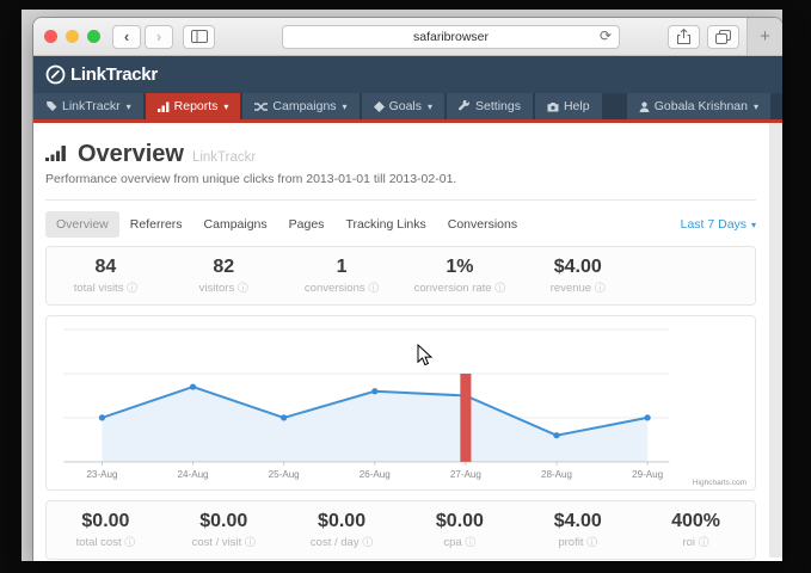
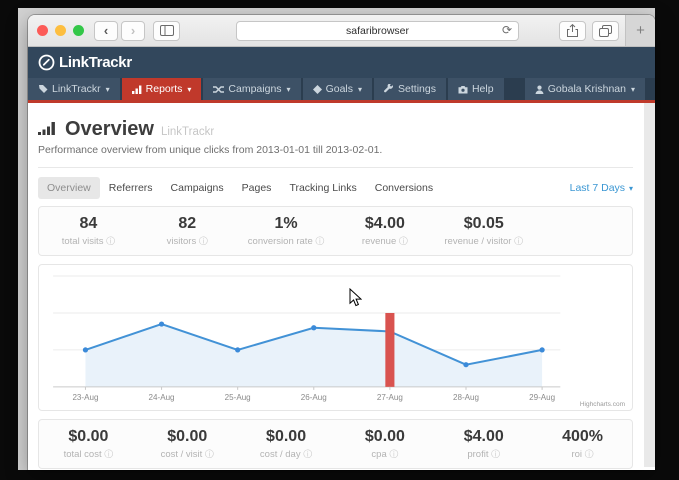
  ‹
  ›
  safaribrowser
  ⟳
  +
  LinkTrackr
  LinkTrackr
  ▾
  Reports
  ▾
  Campaigns
  ▾
  Goals
  ▾
  Settings
  Help
  Gobala Krishnan
  ▾
  Overview
  LinkTrackr
  Performance overview from unique clicks from 2013-01-01 till 2013-02-01.
  Overview
  Referrers
  Campaigns
  Pages
  Tracking Links
  Conversions
  Last 7 Days ▾
  84
  total visits ⓘ
  82
  visitors ⓘ
- 1
- conversions ⓘ
  1%
  conversion rate ⓘ
  $4.00
  revenue ⓘ
+ $0.05
+ revenue / visitor ⓘ
  23-Aug
  24-Aug
  25-Aug
  26-Aug
  27-Aug
  28-Aug
  29-Aug
  $0.00
  total cost ⓘ
  $0.00
  cost / visit ⓘ
  $0.00
  cost / day ⓘ
  $0.00
  cpa ⓘ
  $4.00
  profit ⓘ
  400%
  roi ⓘ
